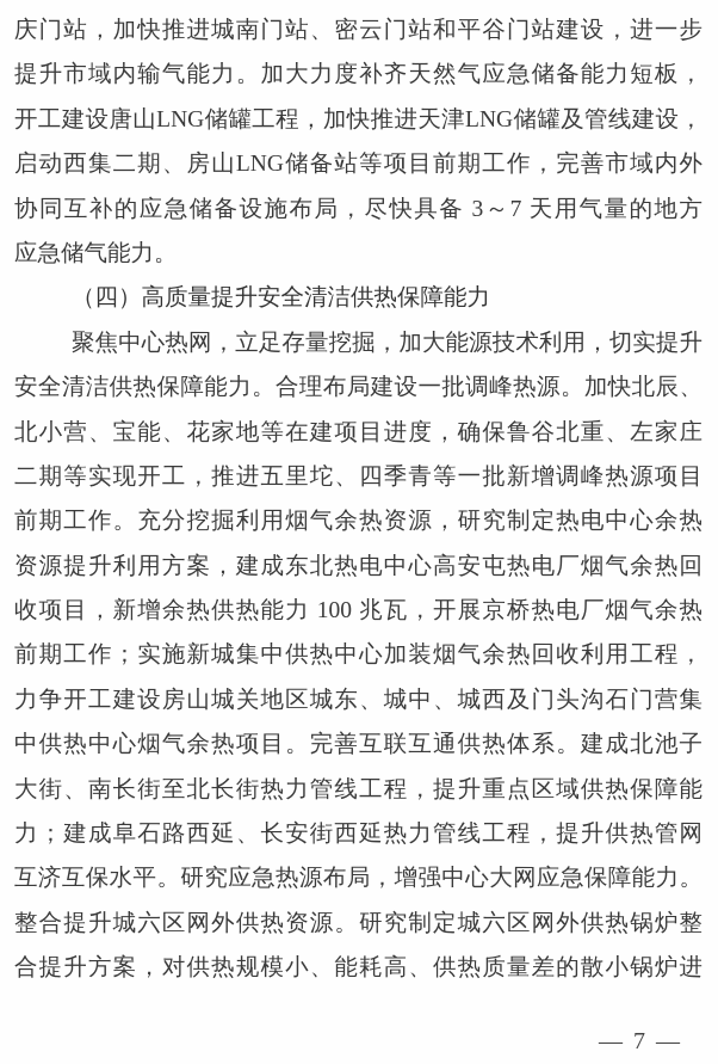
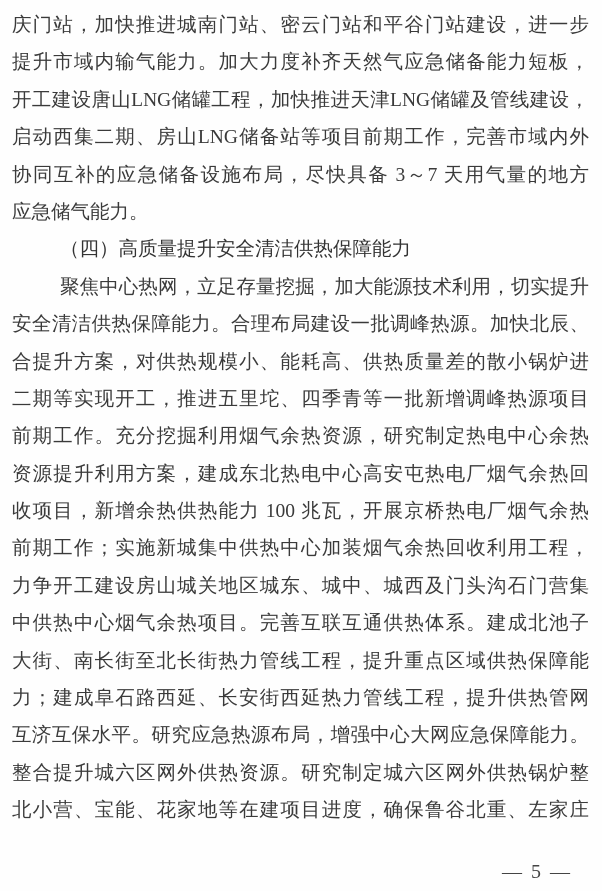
  庆门站，加快推进城南门站、密云门站和平谷门站建设，进一步
  提升市域内输气能力。加大力度补齐天然气应急储备能力短板，
  开工建设唐山LNG储罐工程，加快推进天津LNG储罐及管线建设，
  启动西集二期、房山LNG储备站等项目前期工作，完善市域内外
  协同互补的应急储备设施布局，尽快具备 3～7 天用气量的地方
  应急储气能力。
  （四）高质量提升安全清洁供热保障能力
  聚焦中心热网，立足存量挖掘，加大能源技术利用，切实提升
  安全清洁供热保障能力。合理布局建设一批调峰热源。加快北辰、
- 北小营、宝能、花家地等在建项目进度，确保鲁谷北重、左家庄
+ 合提升方案，对供热规模小、能耗高、供热质量差的散小锅炉进
  二期等实现开工，推进五里坨、四季青等一批新增调峰热源项目
  前期工作。充分挖掘利用烟气余热资源，研究制定热电中心余热
  资源提升利用方案，建成东北热电中心高安屯热电厂烟气余热回
  收项目，新增余热供热能力 100 兆瓦，开展京桥热电厂烟气余热
  前期工作；实施新城集中供热中心加装烟气余热回收利用工程，
  力争开工建设房山城关地区城东、城中、城西及门头沟石门营集
  中供热中心烟气余热项目。完善互联互通供热体系。建成北池子
  大街、南长街至北长街热力管线工程，提升重点区域供热保障能
  力；建成阜石路西延、长安街西延热力管线工程，提升供热管网
  互济互保水平。研究应急热源布局，增强中心大网应急保障能力。
  整合提升城六区网外供热资源。研究制定城六区网外供热锅炉整
- 合提升方案，对供热规模小、能耗高、供热质量差的散小锅炉进
+ 北小营、宝能、花家地等在建项目进度，确保鲁谷北重、左家庄
- — 7 —
+ — 5 —
